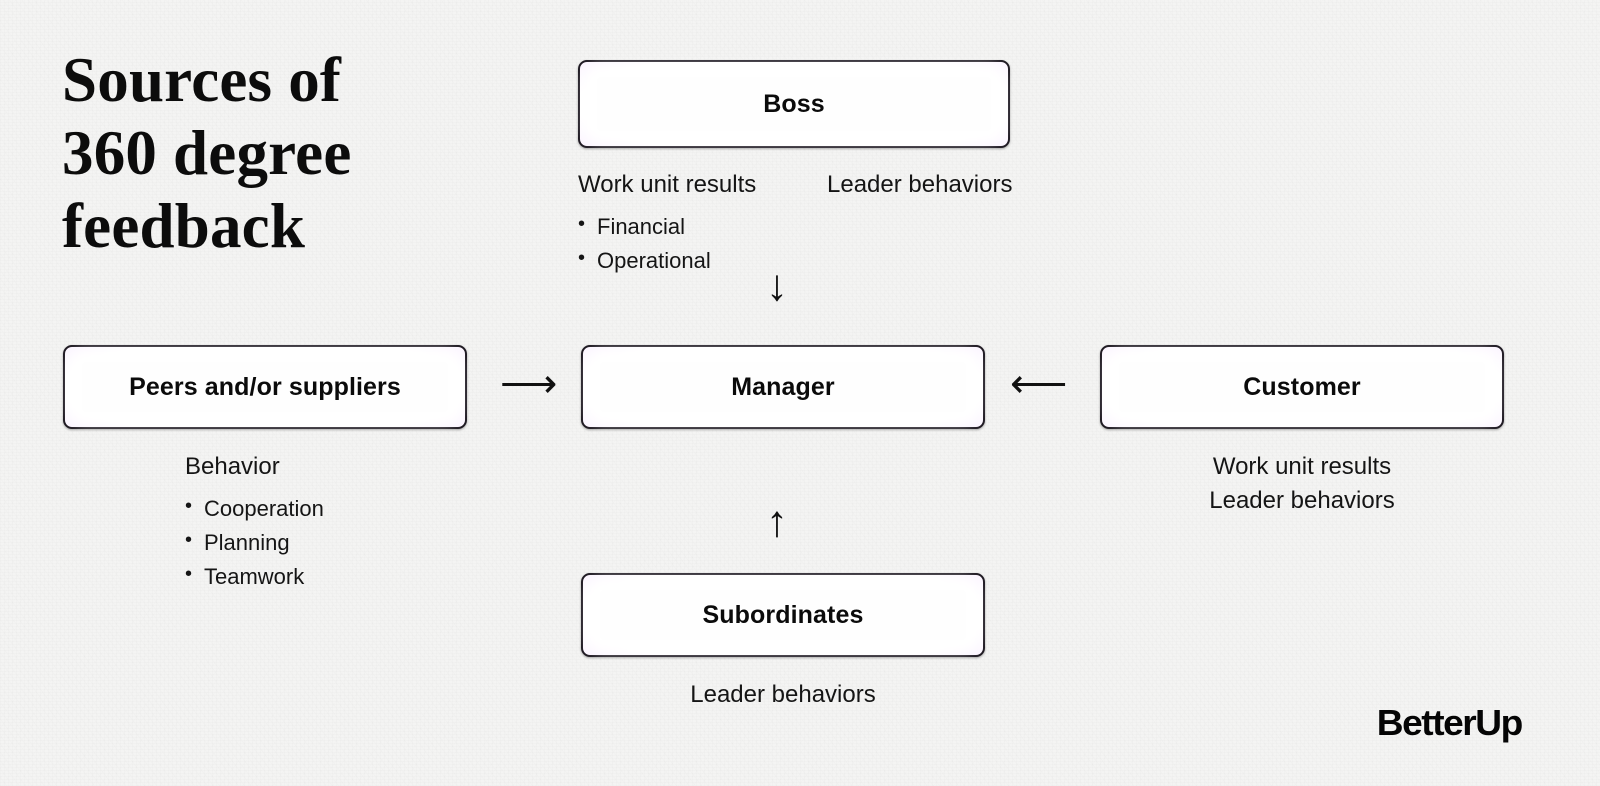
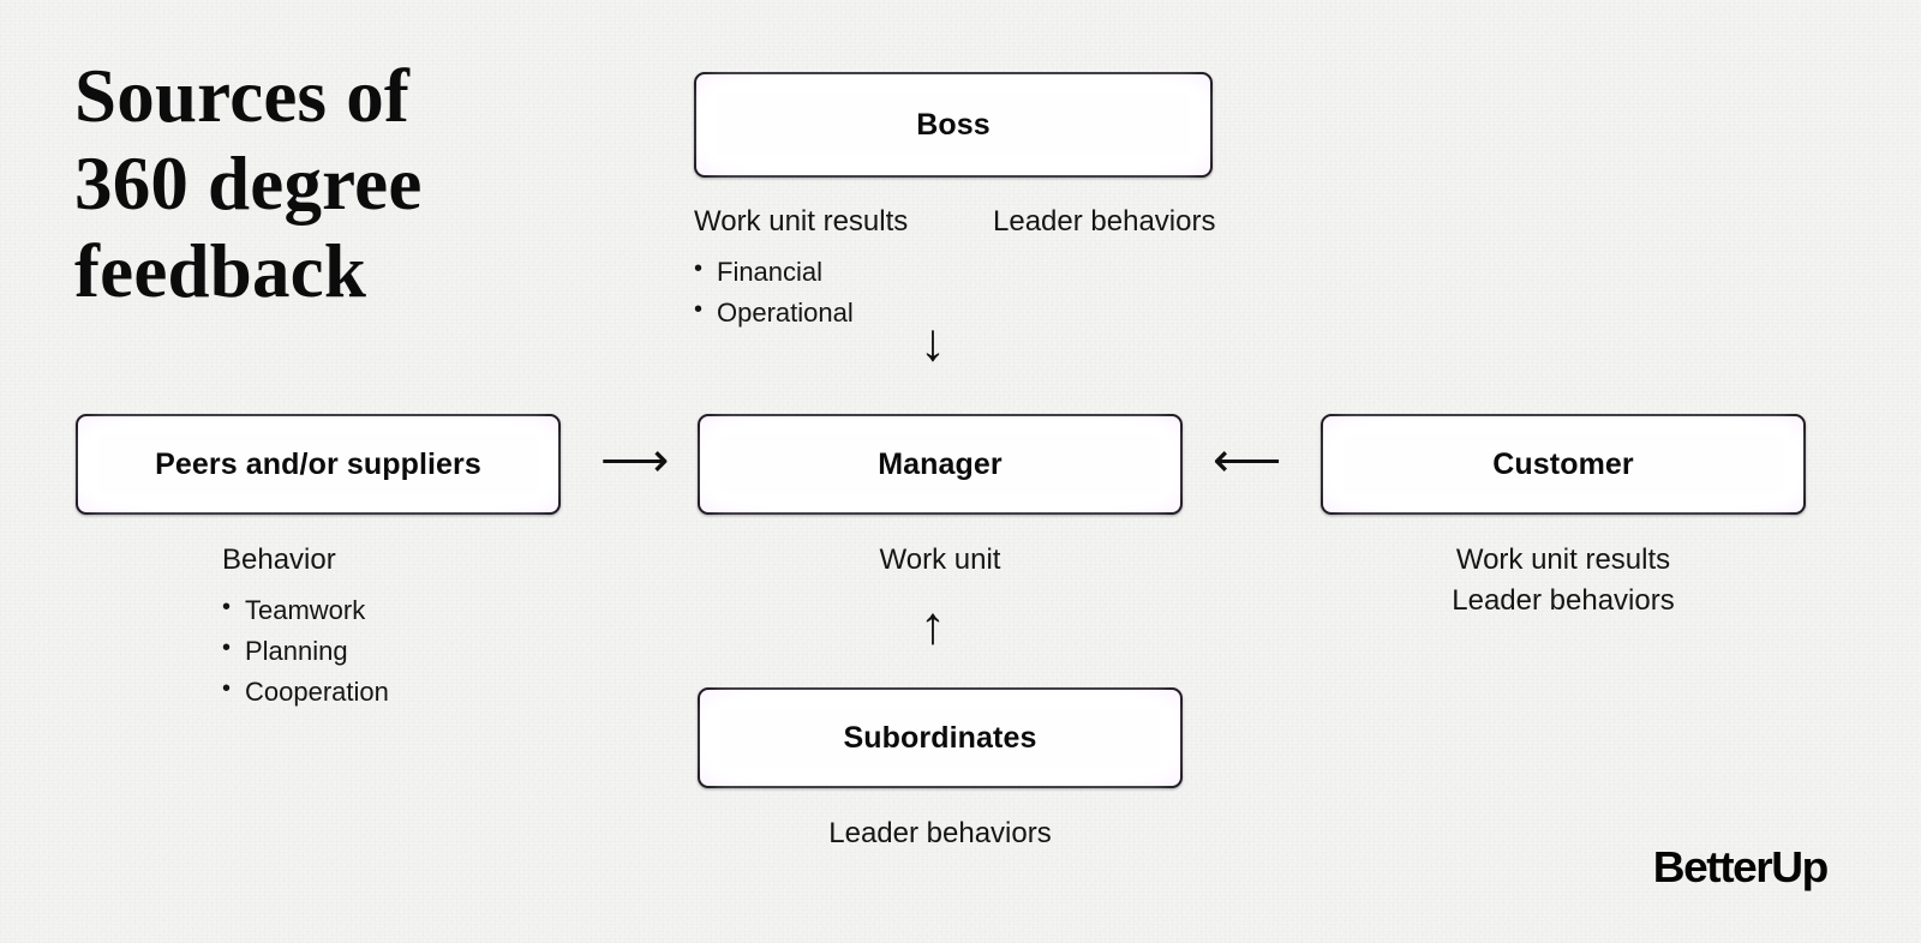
  Sources of
  360 degree
  feedback
  Boss
  Work unit results
  Leader behaviors
  Financial
  Operational
  ↓
  Peers and/or suppliers
  Behavior
- Cooperation
+ Teamwork
  Planning
- Teamwork
+ Cooperation
  ⟶
  Manager
+ Work unit
  Customer
  Work unit results
  Leader behaviors
  ⟵
  ↑
  Subordinates
  Leader behaviors
  BetterUp
